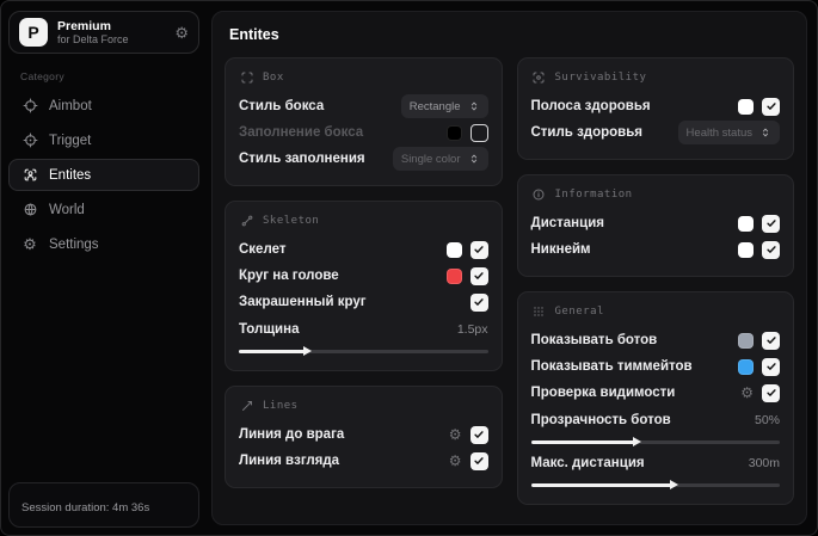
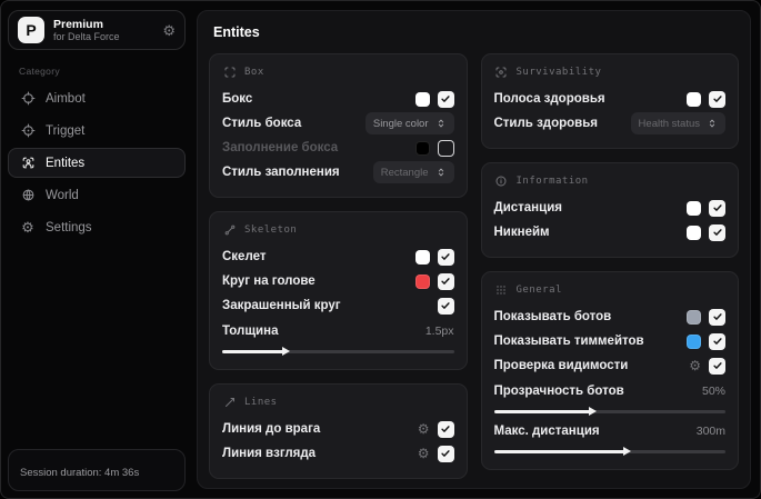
  P
  Premium
  for Delta Force
  ⚙
  Category
  Aimbot
  Trigget
  Entites
  World
  ⚙
  Settings
  Session duration: 4m 36s
  Entites
  Box
+ Бокс
  Стиль бокса
- Rectangle
+ Single color
  Заполнение бокса
  Стиль заполнения
- Single color
+ Rectangle
  Skeleton
  Скелет
  Круг на голове
  Закрашенный круг
  Толщина
  1.5px
  Lines
  Линия до врага
  ⚙
  Линия взгляда
  ⚙
  Survivability
  Полоса здоровья
  Стиль здоровья
  Health status
  Information
  Дистанция
  Никнейм
  General
  Показывать ботов
  Показывать тиммейтов
  Проверка видимости
  ⚙
  Прозрачность ботов
  50%
  Макс. дистанция
  300m
